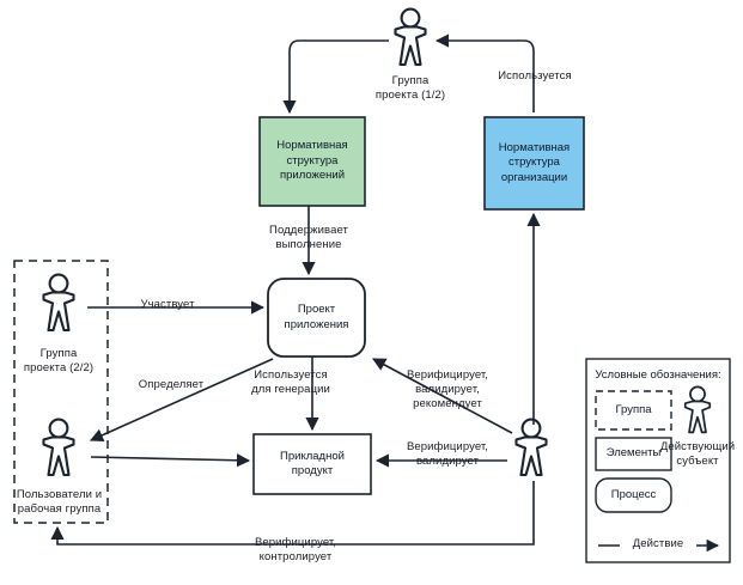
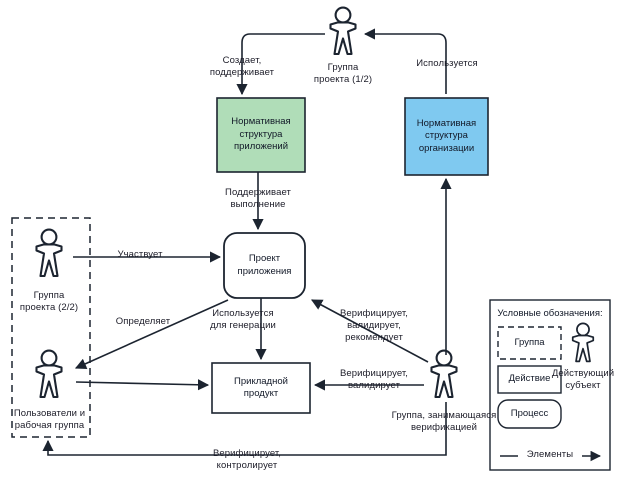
  Нормативная
  структура
  приложений
  Нормативная
  структура
  организации
  Проект
  приложения
  Прикладной
  продукт
  Группа
  проекта (1/2)
  Группа
  проекта (2/2)
  Пользователи и
  рабочая группа
+ Группа, занимающаяся
+ верификацией
+ Создает,
+ поддерживает
  Используется
  Поддерживает
  выполнение
  Участвует
  Определяет
  Используется
  для генерации
  Верифицирует,
  валидирует,
  рекомендует
  Верифицирует,
  валидирует
  Верифицирует,
  контролирует
  Условные обозначения:
  Группа
- Элементы
+ Действие
  Процесс
  Действующий
  субъект
- Действие
+ Элементы
